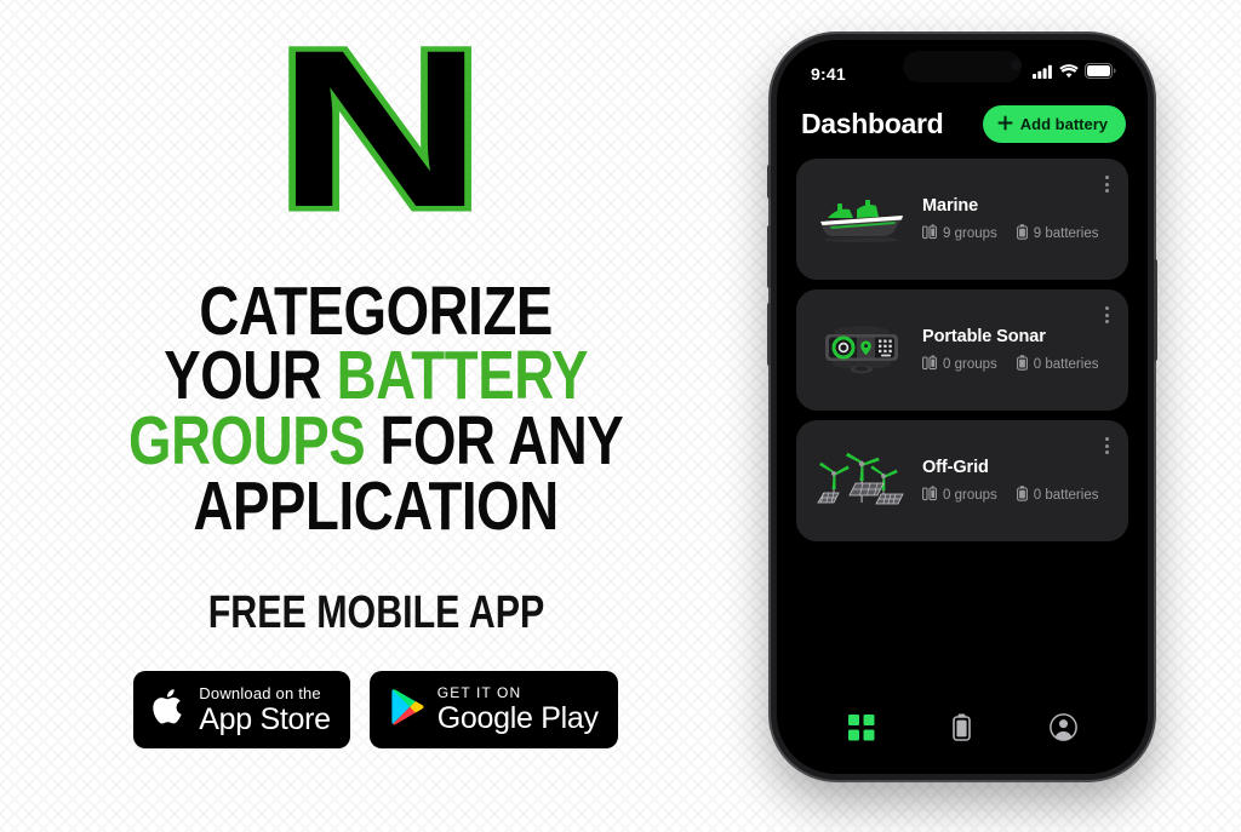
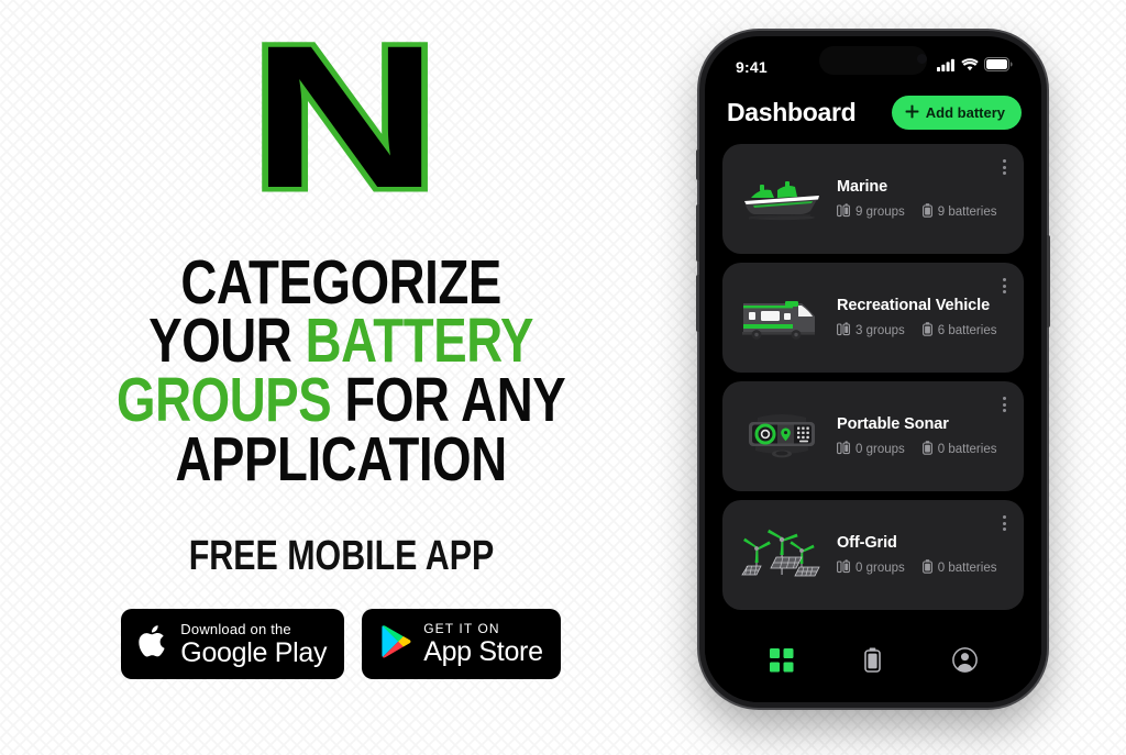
  N
  CATEGORIZE
  YOUR BATTERY
  GROUPS FOR ANY
  APPLICATION
  FREE MOBILE APP
  Download on the
- App Store
+ Google Play
  GET IT ON
- Google Play
+ App Store
  9:41
  Dashboard
  Add battery
  Marine
  9 groups
  9 batteries
+ Recreational Vehicle
+ 3 groups
+ 6 batteries
  Portable Sonar
  0 groups
  0 batteries
  Off-Grid
  0 groups
  0 batteries
